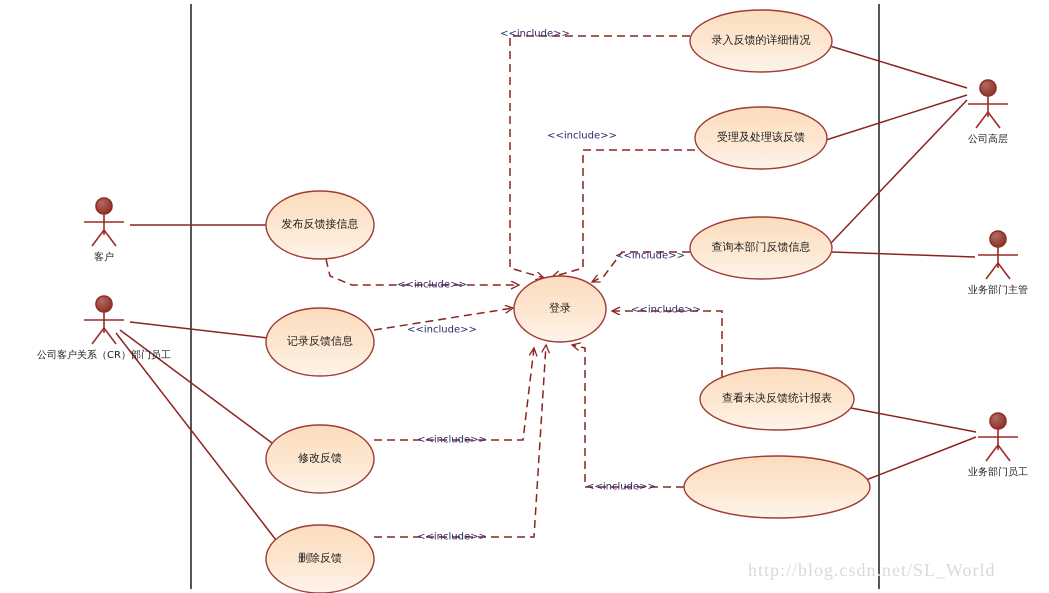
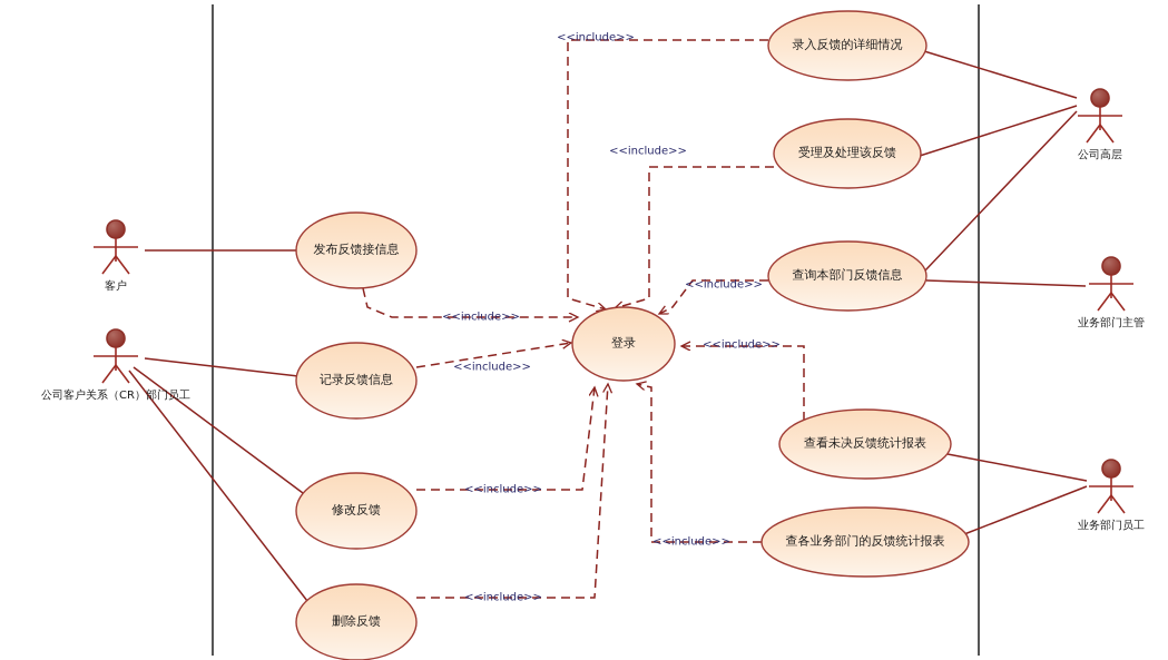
  发布反馈接信息
  记录反馈信息
  修改反馈
  删除反馈
  登录
  录入反馈的详细情况
  受理及处理该反馈
  查询本部门反馈信息
  查看未决反馈统计报表
+ 查各业务部门的反馈统计报表
  客户
  公司客户关系（CR）部门员工
  公司高层
  业务部门主管
  业务部门员工
  <<include>>
  <<include>>
  <<include>>
  <<include>>
  <<include>>
  <<include>>
  <<include>>
  <<include>>
  <<include>>
- http://blog.csdn.net/SL_World
